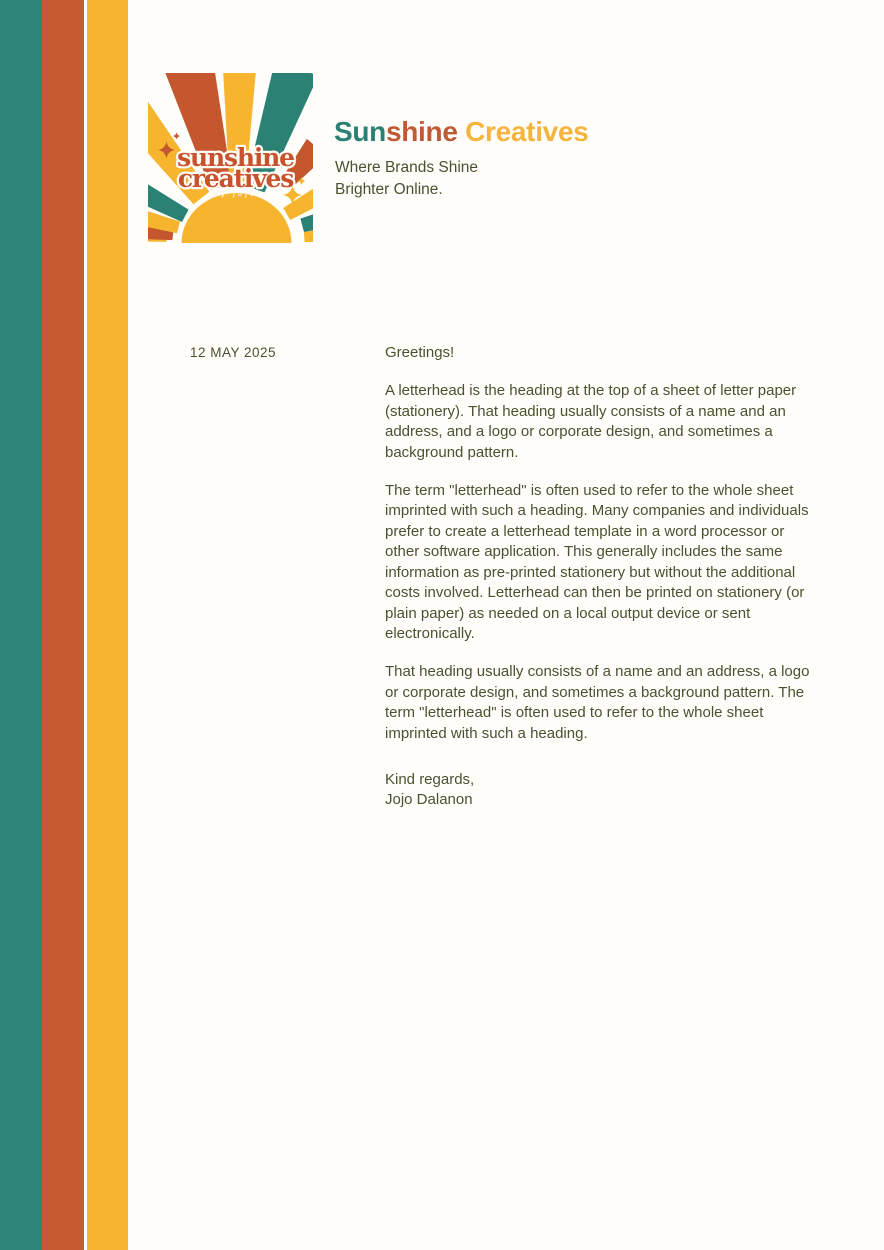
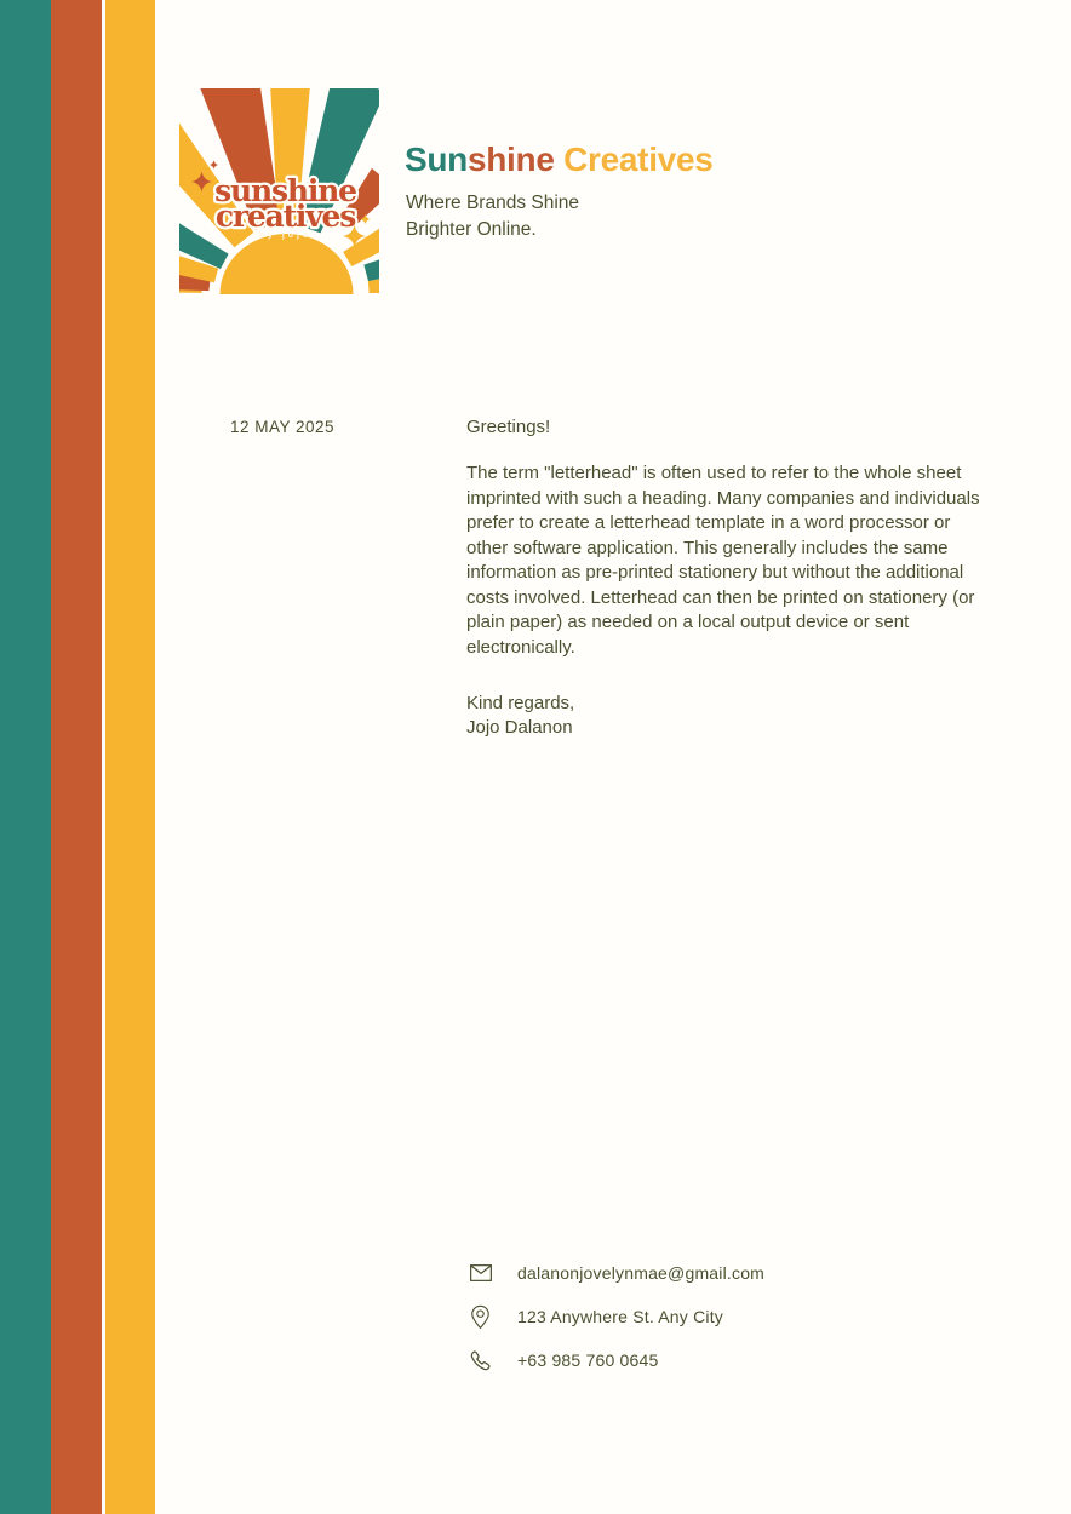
  sunshine
  creatives
  Sunshine Creatives
  Where Brands Shine
  Brighter Online.
  12 MAY 2025
  Greetings!
- A letterhead is the heading at the top of a sheet of letter paper
- (stationery). That heading usually consists of a name and an
- address, and a logo or corporate design, and sometimes a
- background pattern.
  The term "letterhead" is often used to refer to the whole sheet
  imprinted with such a heading. Many companies and individuals
  prefer to create a letterhead template in a word processor or
  other software application. This generally includes the same
  information as pre-printed stationery but without the additional
  costs involved. Letterhead can then be printed on stationery (or
  plain paper) as needed on a local output device or sent
  electronically.
- That heading usually consists of a name and an address, a logo
- or corporate design, and sometimes a background pattern. The
- term "letterhead" is often used to refer to the whole sheet
- imprinted with such a heading.
  Kind regards,
  Jojo Dalanon
+ dalanonjovelynmae@gmail.com
+ 123 Anywhere St. Any City
+ +63 985 760 0645
